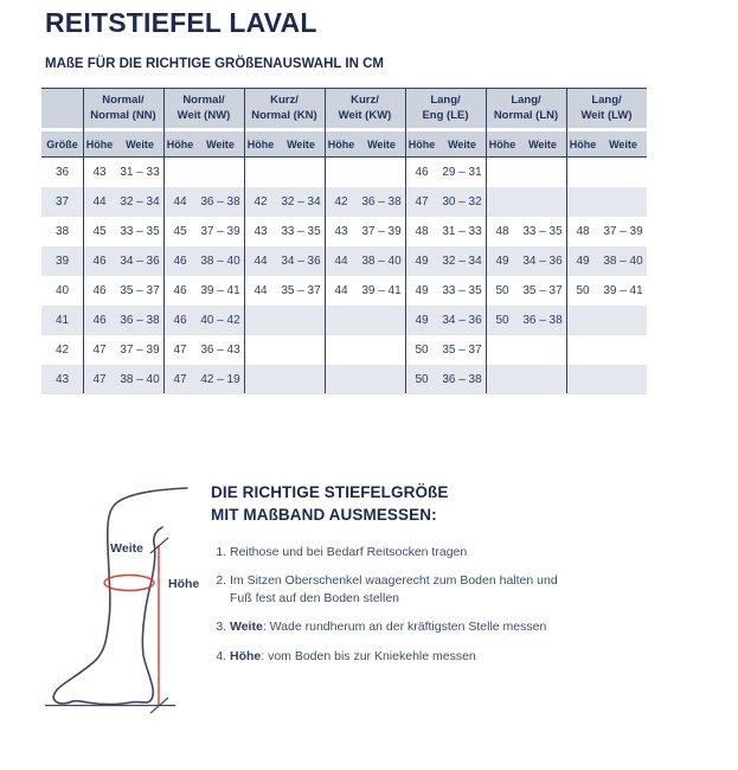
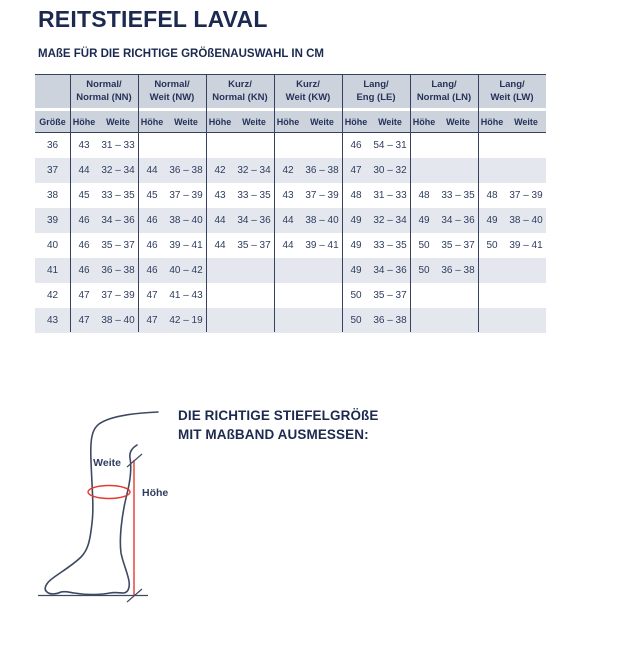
  REITSTIEFEL LAVAL
  MAßE FÜR DIE RICHTIGE GRÖßENAUSWAHL IN CM
  Normal/
  Normal (NN)
  Normal/
  Weit (NW)
  Kurz/
  Normal (KN)
  Kurz/
  Weit (KW)
  Lang/
  Eng (LE)
  Lang/
  Normal (LN)
  Lang/
  Weit (LW)
  Größe
  Höhe
  Weite
  Höhe
  Weite
  Höhe
  Weite
  Höhe
  Weite
  Höhe
  Weite
  Höhe
  Weite
  Höhe
  Weite
  36
  43
  31 – 33
  46
- 29 – 31
+ 54 – 31
  37
  44
  32 – 34
  44
  36 – 38
  42
  32 – 34
  42
  36 – 38
  47
  30 – 32
  38
  45
  33 – 35
  45
  37 – 39
  43
  33 – 35
  43
  37 – 39
  48
  31 – 33
  48
  33 – 35
  48
  37 – 39
  39
  46
  34 – 36
  46
  38 – 40
  44
  34 – 36
  44
  38 – 40
  49
  32 – 34
  49
  34 – 36
  49
  38 – 40
  40
  46
  35 – 37
  46
  39 – 41
  44
  35 – 37
  44
  39 – 41
  49
  33 – 35
  50
  35 – 37
  50
  39 – 41
  41
  46
  36 – 38
  46
  40 – 42
  49
  34 – 36
  50
  36 – 38
  42
  47
  37 – 39
  47
- 36 – 43
+ 41 – 43
  50
  35 – 37
  43
  47
  38 – 40
  47
  42 – 19
  50
  36 – 38
  Weite
  Höhe
  DIE RICHTIGE STIEFELGRÖßE
  MIT MAßBAND AUSMESSEN:
- Reithose und bei Bedarf Reitsocken tragen
- Im Sitzen Oberschenkel waagerecht zum Boden halten und Fuß fest auf den Boden stellen
- Weite: Wade rundherum an der kräftigsten Stelle messen
- Höhe: vom Boden bis zur Kniekehle messen
